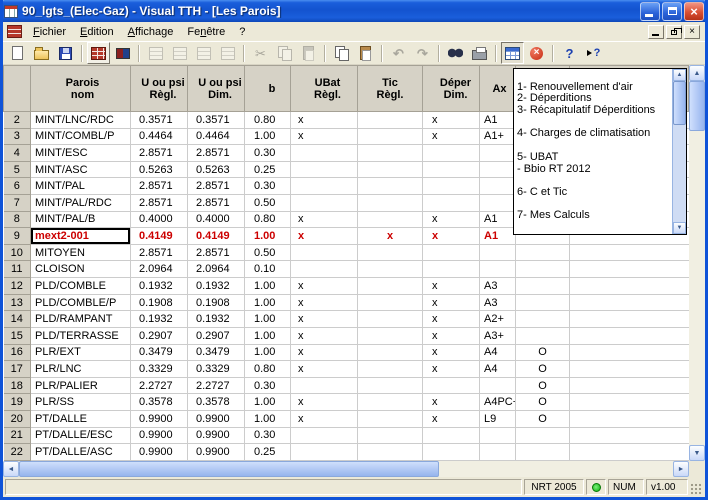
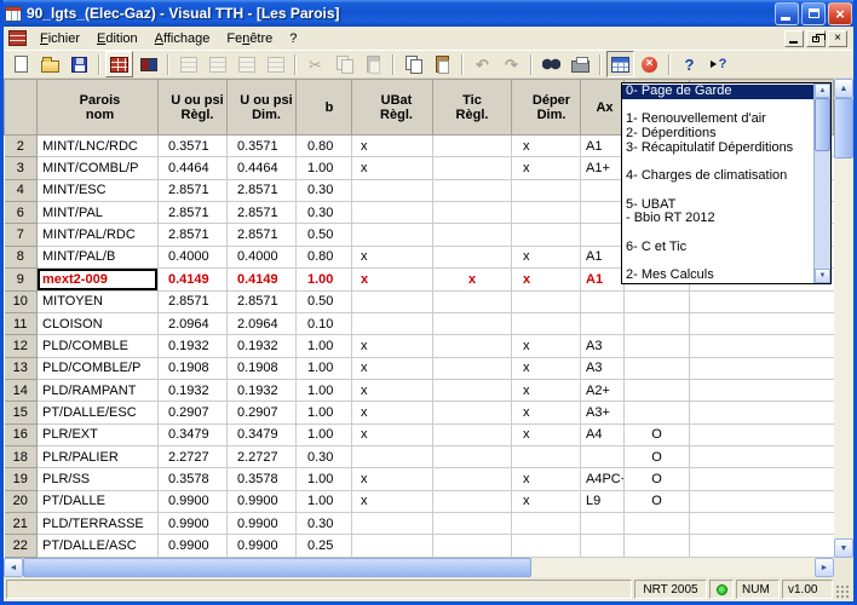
  90_lgts_(Elec-Gaz) - Visual TTH - [Les Parois]
  ×
  Fichier
  Edition
  Affichage
  Fenêtre
  ?
  ×
  ✂
  ↶
  ↷
  ×
  ?
  ?
  	Parois nom	U ou psi Règl.	U ou psi Dim.	b	UBat Règl.	Tic Règl.	Déper Dim.	Ax
  2	MINT/LNC/RDC	0.3571	0.3571	0.80	x		x	A1
  3	MINT/COMBL/P	0.4464	0.4464	1.00	x		x	A1+
  4	MINT/ESC	2.8571	2.8571	0.30
- 5	MINT/ASC	0.5263	0.5263	0.25
  6	MINT/PAL	2.8571	2.8571	0.30
  7	MINT/PAL/RDC	2.8571	2.8571	0.50
  8	MINT/PAL/B	0.4000	0.4000	0.80	x		x	A1
- 9	mext2-001	0.4149	0.4149	1.00	x	x	x	A1
+ 9	mext2-009	0.4149	0.4149	1.00	x	x	x	A1
  10	MITOYEN	2.8571	2.8571	0.50
  11	CLOISON	2.0964	2.0964	0.10
  12	PLD/COMBLE	0.1932	0.1932	1.00	x		x	A3
  13	PLD/COMBLE/P	0.1908	0.1908	1.00	x		x	A3
  14	PLD/RAMPANT	0.1932	0.1932	1.00	x		x	A2+
- 15	PLD/TERRASSE	0.2907	0.2907	1.00	x		x	A3+
+ 15	PT/DALLE/ESC	0.2907	0.2907	1.00	x		x	A3+
  16	PLR/EXT	0.3479	0.3479	1.00	x		x	A4	O
- 17	PLR/LNC	0.3329	0.3329	0.80	x		x	A4	O
  18	PLR/PALIER	2.2727	2.2727	0.30					O
  19	PLR/SS	0.3578	0.3578	1.00	x		x	A4PC	O
  20	PT/DALLE	0.9900	0.9900	1.00	x		x	L9	O
- 21	PT/DALLE/ESC	0.9900	0.9900	0.30
+ 21	PLD/TERRASSE	0.9900	0.9900	0.30
  22	PT/DALLE/ASC	0.9900	0.9900	0.25
  NRT 2005
  NUM
  v1.00
+ 0- Page de Garde
  1- Renouvellement d'air
  2- Déperditions
  3- Récapitulatif Déperditions
  4- Charges de climatisation
  5- UBAT
  - Bbio RT 2012
  6- C et Tic
- 7- Mes Calculs
+ 2- Mes Calculs
